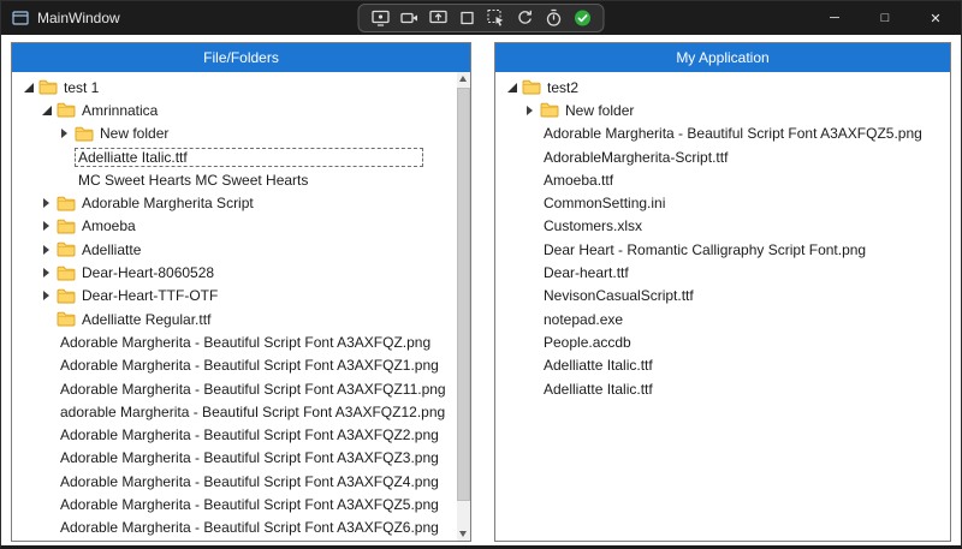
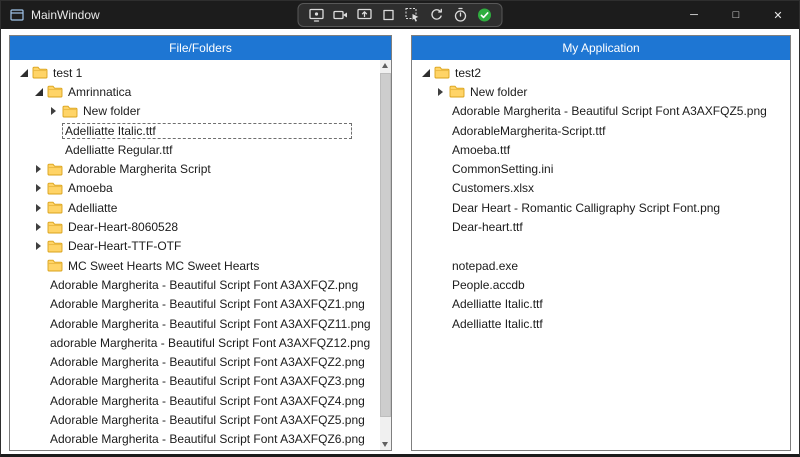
  MainWindow
  ─
  □
  ✕
  File/Folders
  test 1
  Amrinnatica
  New folder
  Adelliatte Italic.ttf
- MC Sweet Hearts MC Sweet Hearts
+ Adelliatte Regular.ttf
  Adorable Margherita Script
  Amoeba
  Adelliatte
  Dear-Heart-8060528
  Dear-Heart-TTF-OTF
- Adelliatte Regular.ttf
+ MC Sweet Hearts MC Sweet Hearts
  Adorable Margherita - Beautiful Script Font A3AXFQZ.png
  Adorable Margherita - Beautiful Script Font A3AXFQZ1.png
  Adorable Margherita - Beautiful Script Font A3AXFQZ11.png
  adorable Margherita - Beautiful Script Font A3AXFQZ12.png
  Adorable Margherita - Beautiful Script Font A3AXFQZ2.png
  Adorable Margherita - Beautiful Script Font A3AXFQZ3.png
  Adorable Margherita - Beautiful Script Font A3AXFQZ4.png
  Adorable Margherita - Beautiful Script Font A3AXFQZ5.png
  Adorable Margherita - Beautiful Script Font A3AXFQZ6.png
  My Application
  test2
  New folder
  Adorable Margherita - Beautiful Script Font A3AXFQZ5.png
  AdorableMargherita-Script.ttf
  Amoeba.ttf
  CommonSetting.ini
  Customers.xlsx
  Dear Heart - Romantic Calligraphy Script Font.png
  Dear-heart.ttf
- NevisonCasualScript.ttf
  notepad.exe
  People.accdb
  Adelliatte Italic.ttf
  Adelliatte Italic.ttf
